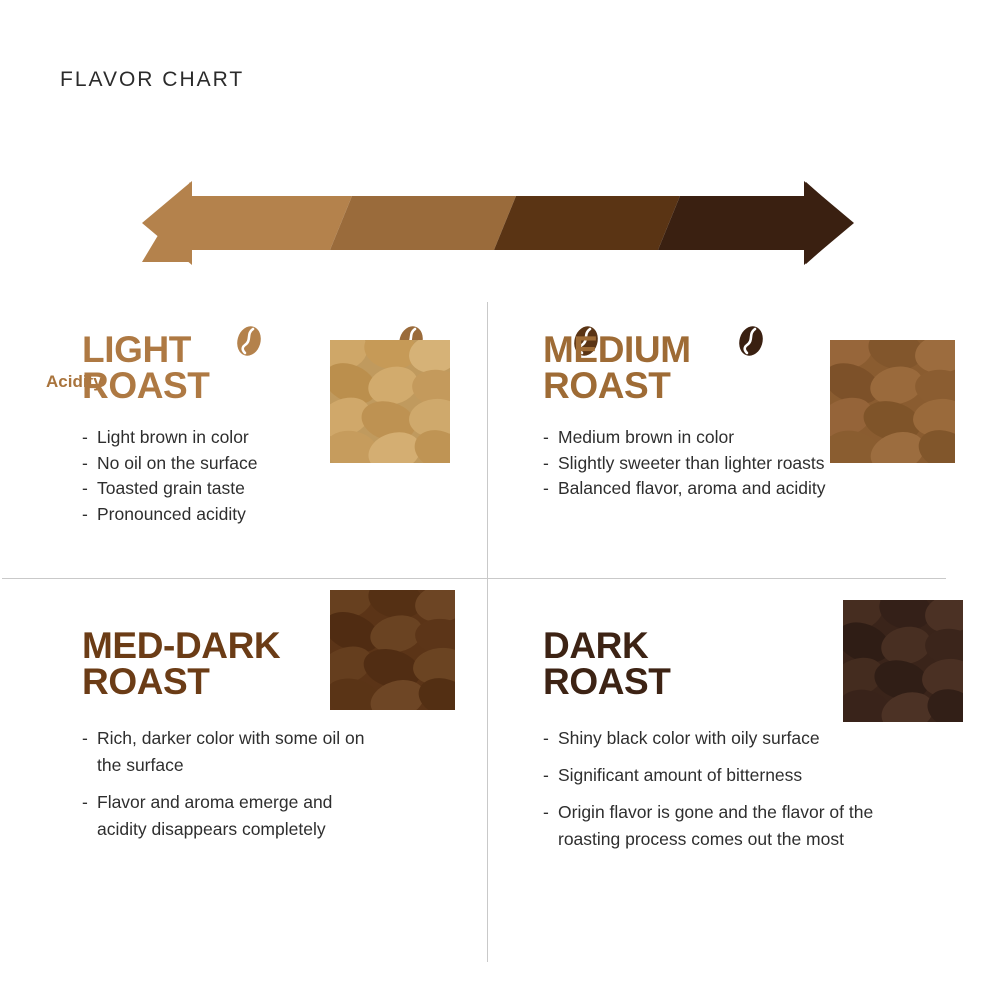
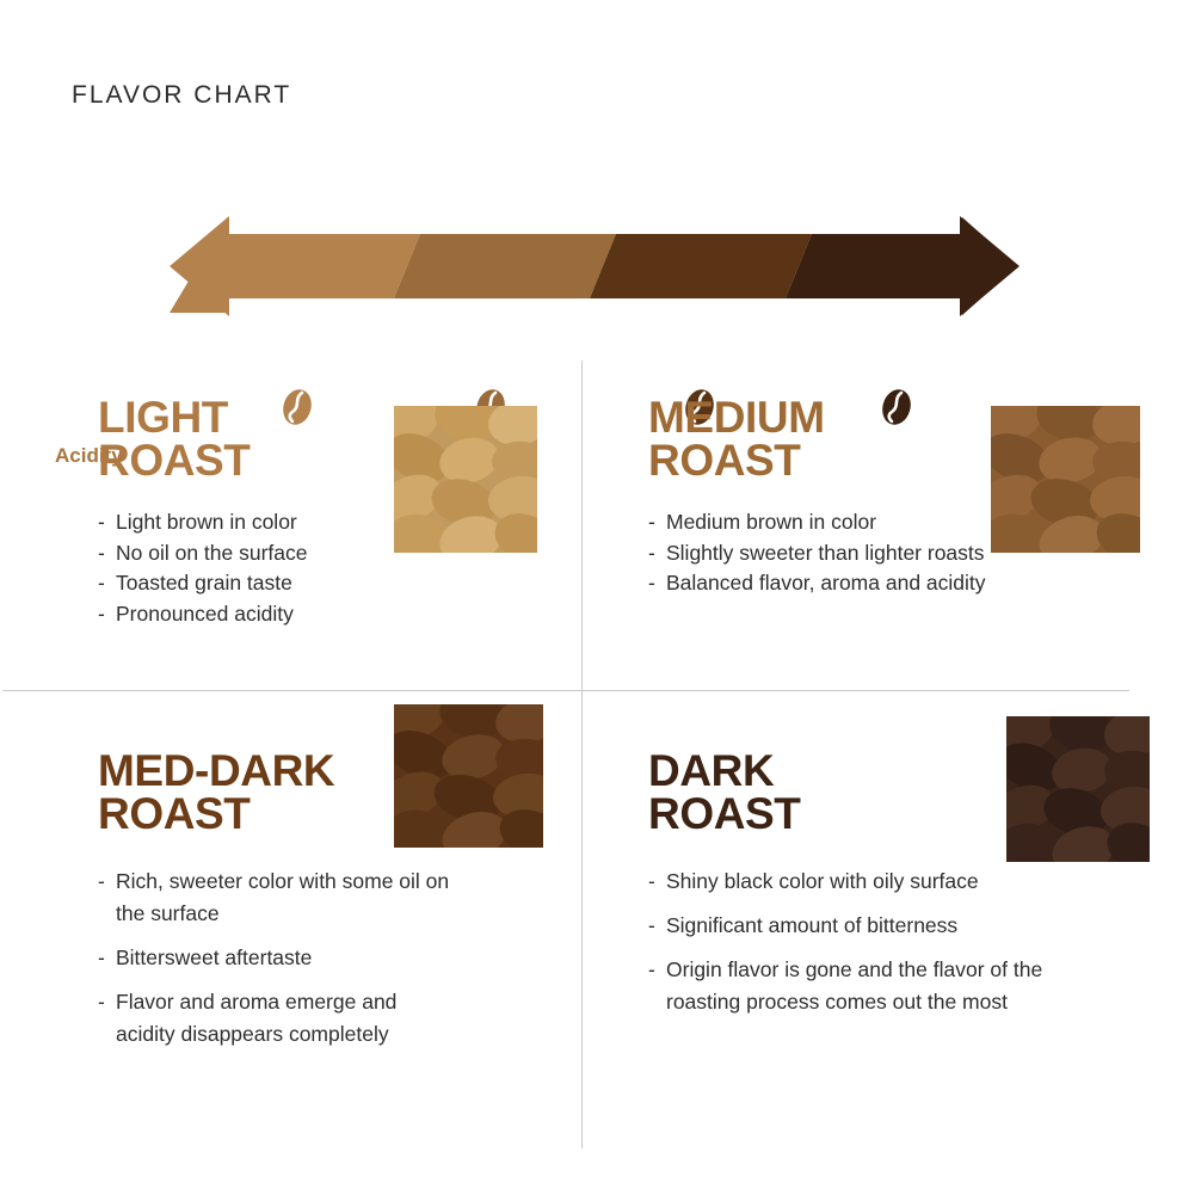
  FLAVOR CHART
  Acidity
  MED-DARK
  LIGHT
  ROAST
  Light brown in color
  No oil on the surface
  Toasted grain taste
  Pronounced acidity
  MEDIUM
  ROAST
  Medium brown in color
  Slightly sweeter than lighter roasts
  Balanced flavor, aroma and acidity
  MED-DARK
  ROAST
- Rich, darker color with some oil on the surface
+ Rich, sweeter color with some oil on the surface
+ Bittersweet aftertaste
  Flavor and aroma emerge and acidity disappears completely
  DARK
  ROAST
  Shiny black color with oily surface
  Significant amount of bitterness
  Origin flavor is gone and the flavor of the roasting process comes out the most
